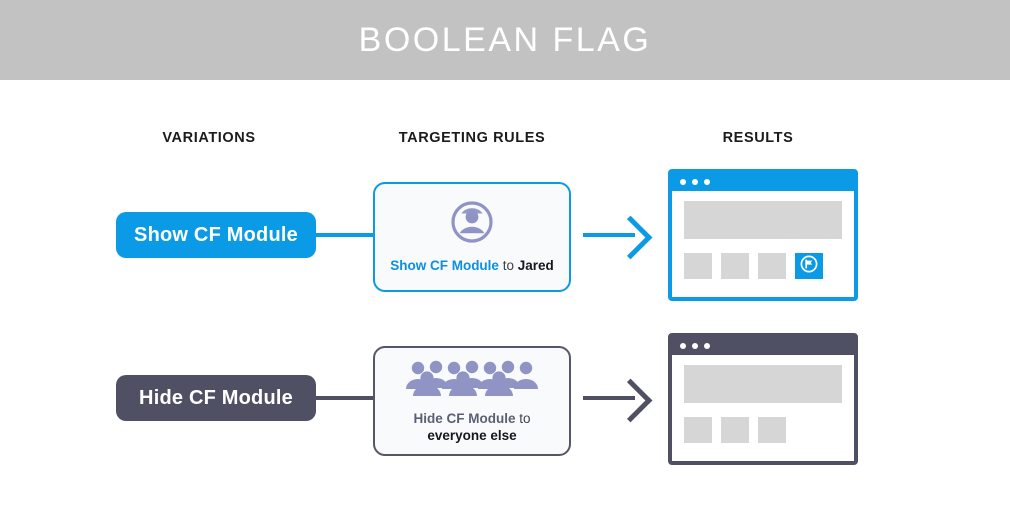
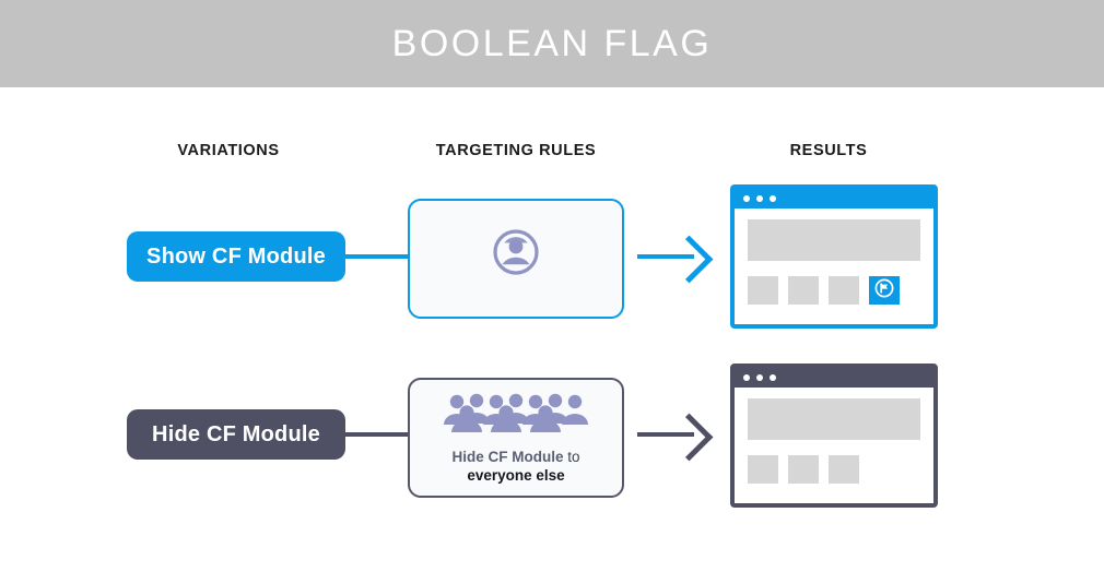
  BOOLEAN FLAG
  VARIATIONS
  TARGETING RULES
  RESULTS
  Show CF Module
- Show CF Module to Jared
  Hide CF Module
  Hide CF Module to
  everyone else
